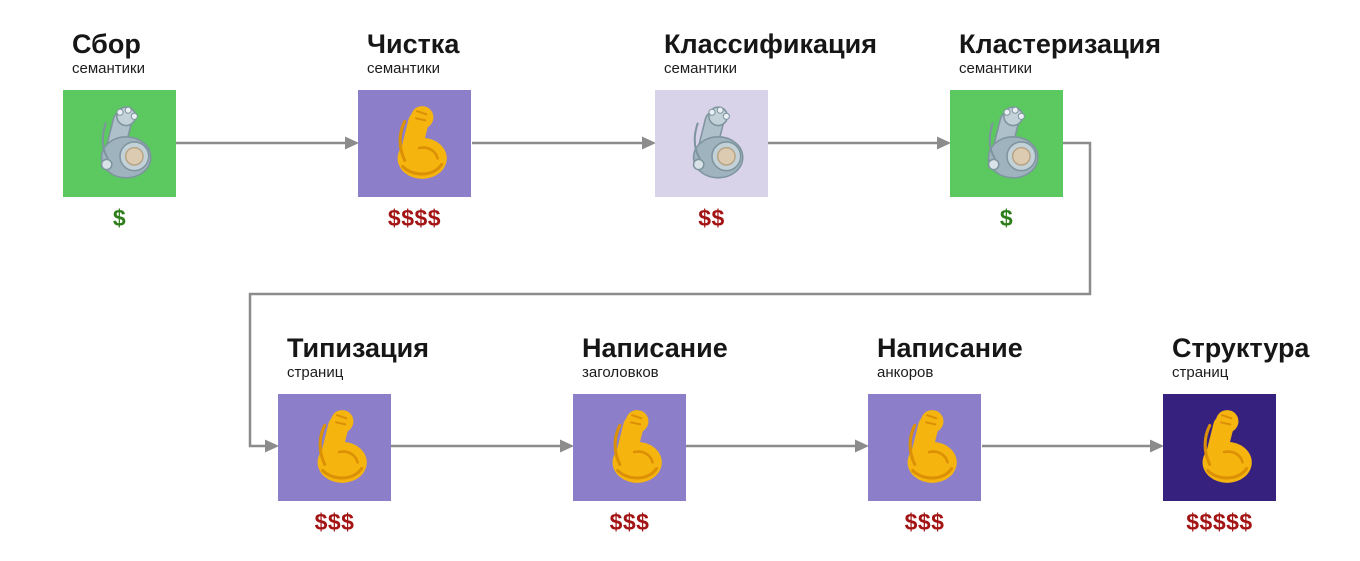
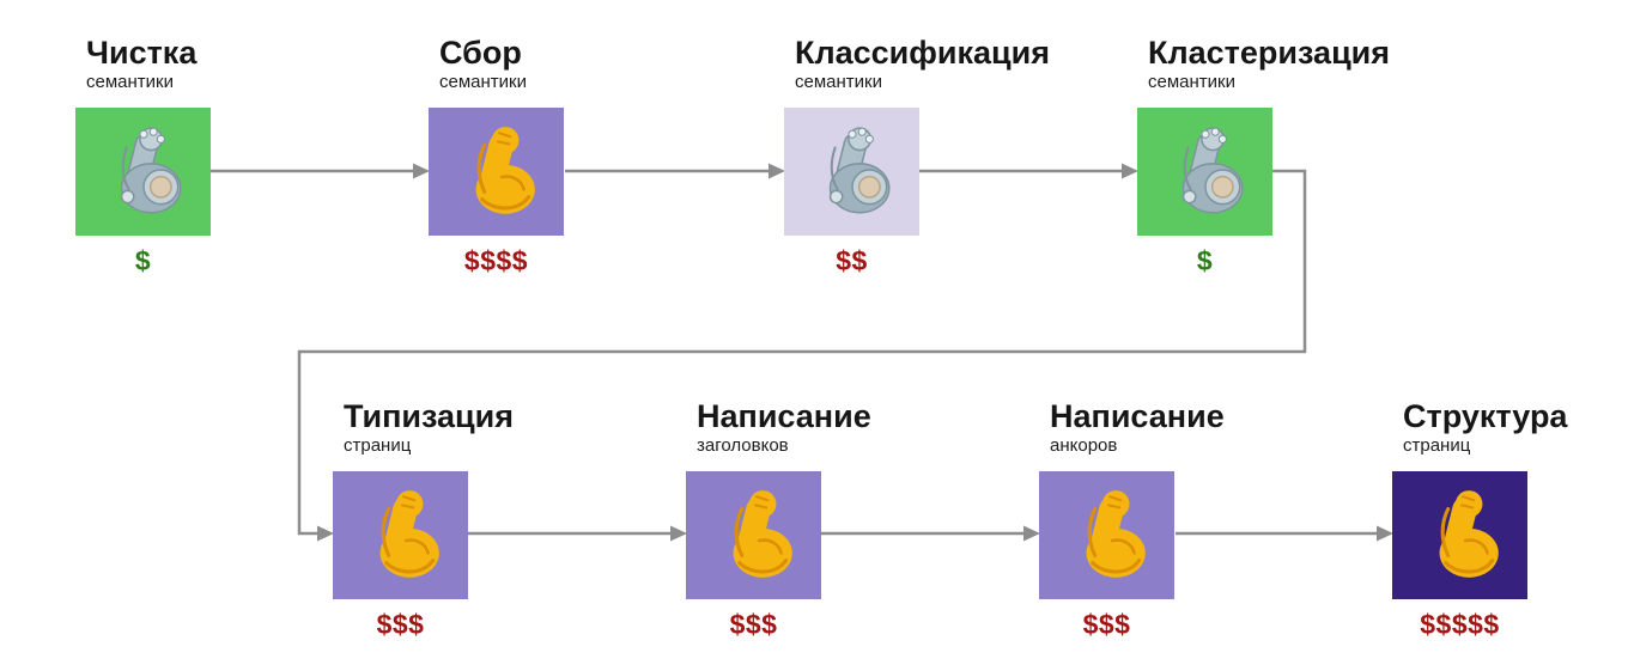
- Сбор
+ Чистка
  семантики
  $
- Чистка
+ Сбор
  семантики
  $$$$
  Классификация
  семантики
  $$
  Кластеризация
  семантики
  $
  Типизация
  страниц
  $$$
  Написание
  заголовков
  $$$
  Написание
  анкоров
  $$$
  Структура
  страниц
  $$$$$
